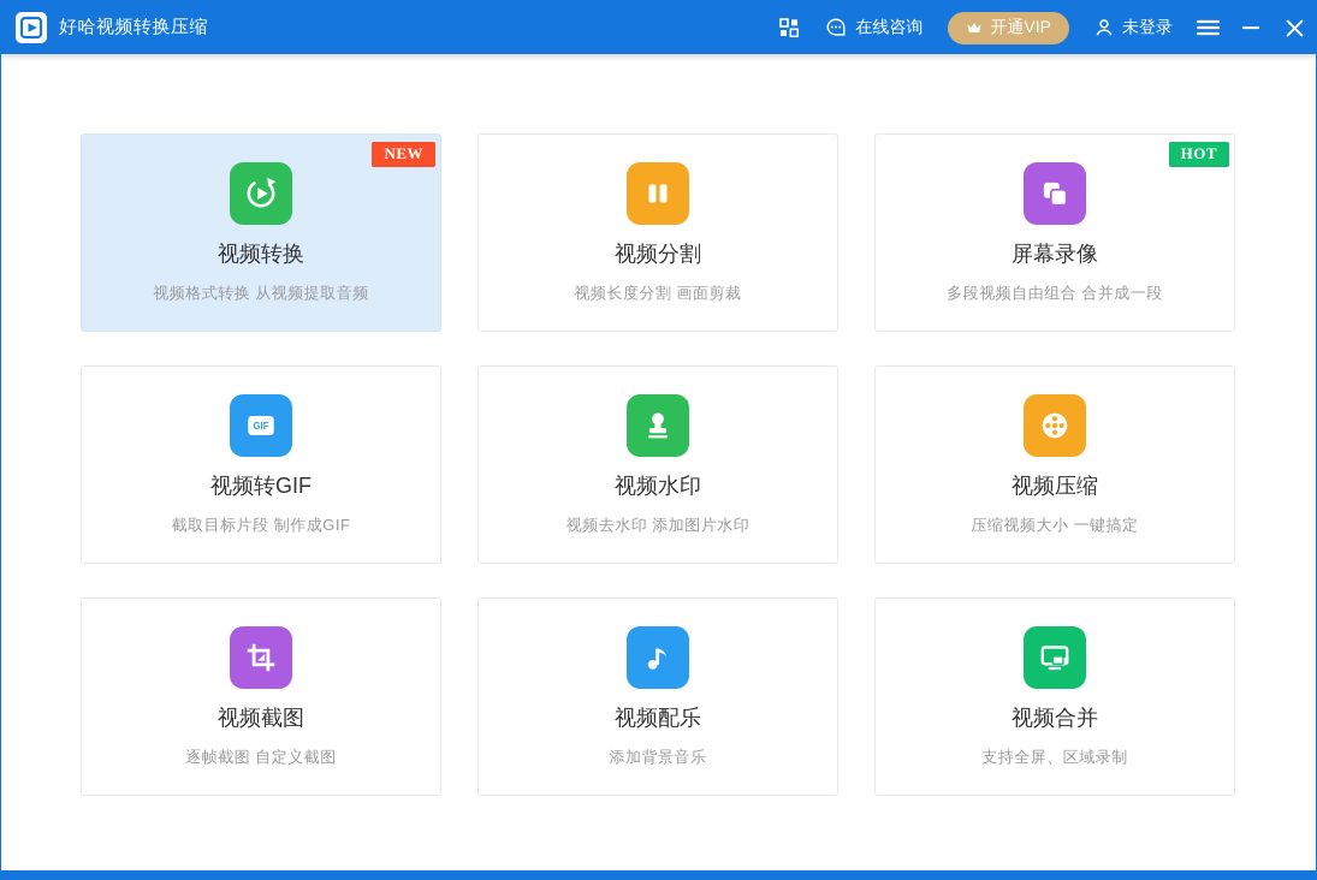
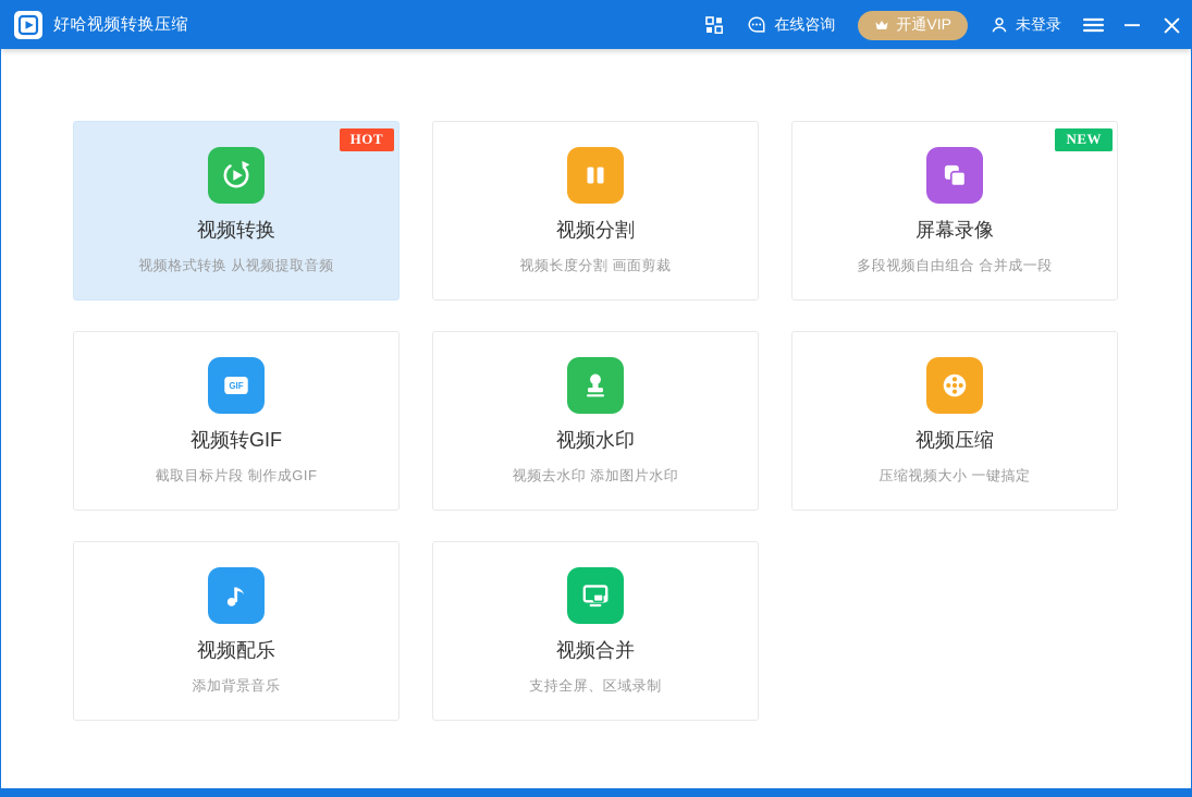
  好哈视频转换压缩
  在线咨询
  开通VIP
  未登录
- NEW
+ HOT
  视频转换
  视频格式转换 从视频提取音频
  视频分割
  视频长度分割 画面剪裁
- HOT
+ NEW
  屏幕录像
  多段视频自由组合 合并成一段
  GIF
  视频转GIF
  截取目标片段 制作成GIF
  视频水印
  视频去水印 添加图片水印
  视频压缩
  压缩视频大小 一键搞定
- 视频截图
- 逐帧截图 自定义截图
  视频配乐
  添加背景音乐
  视频合并
  支持全屏、区域录制
